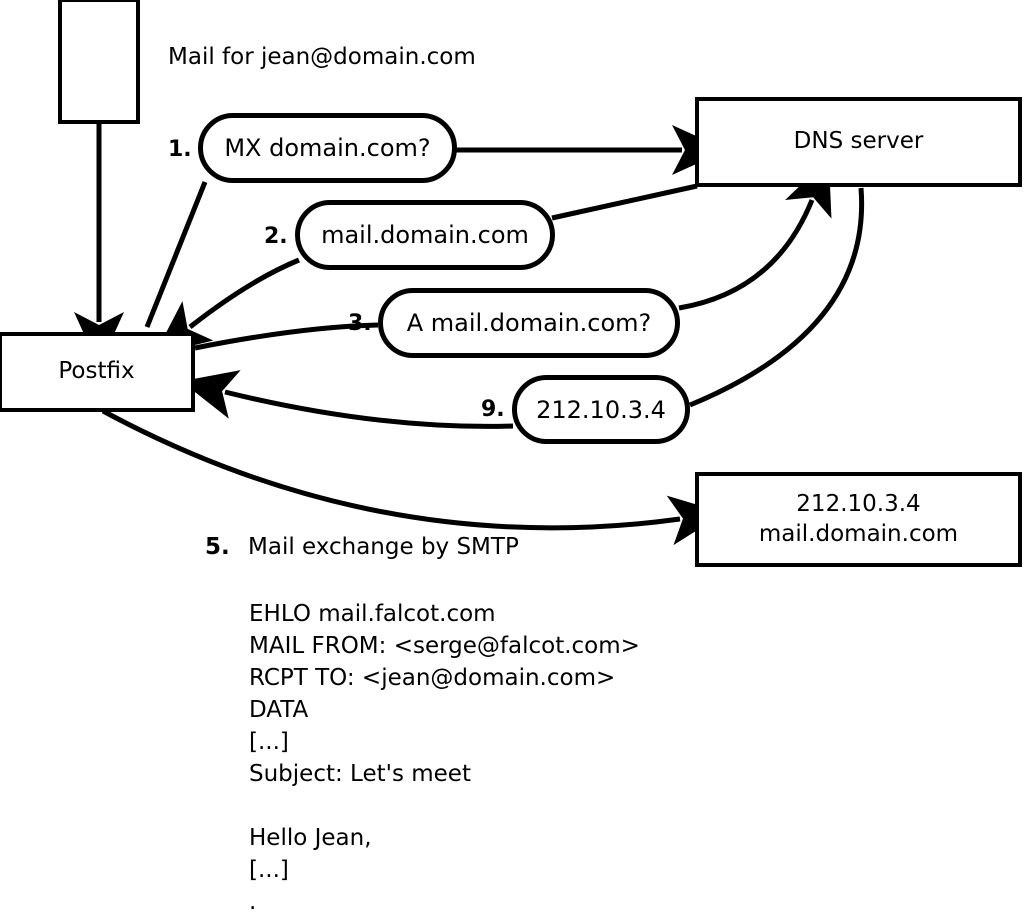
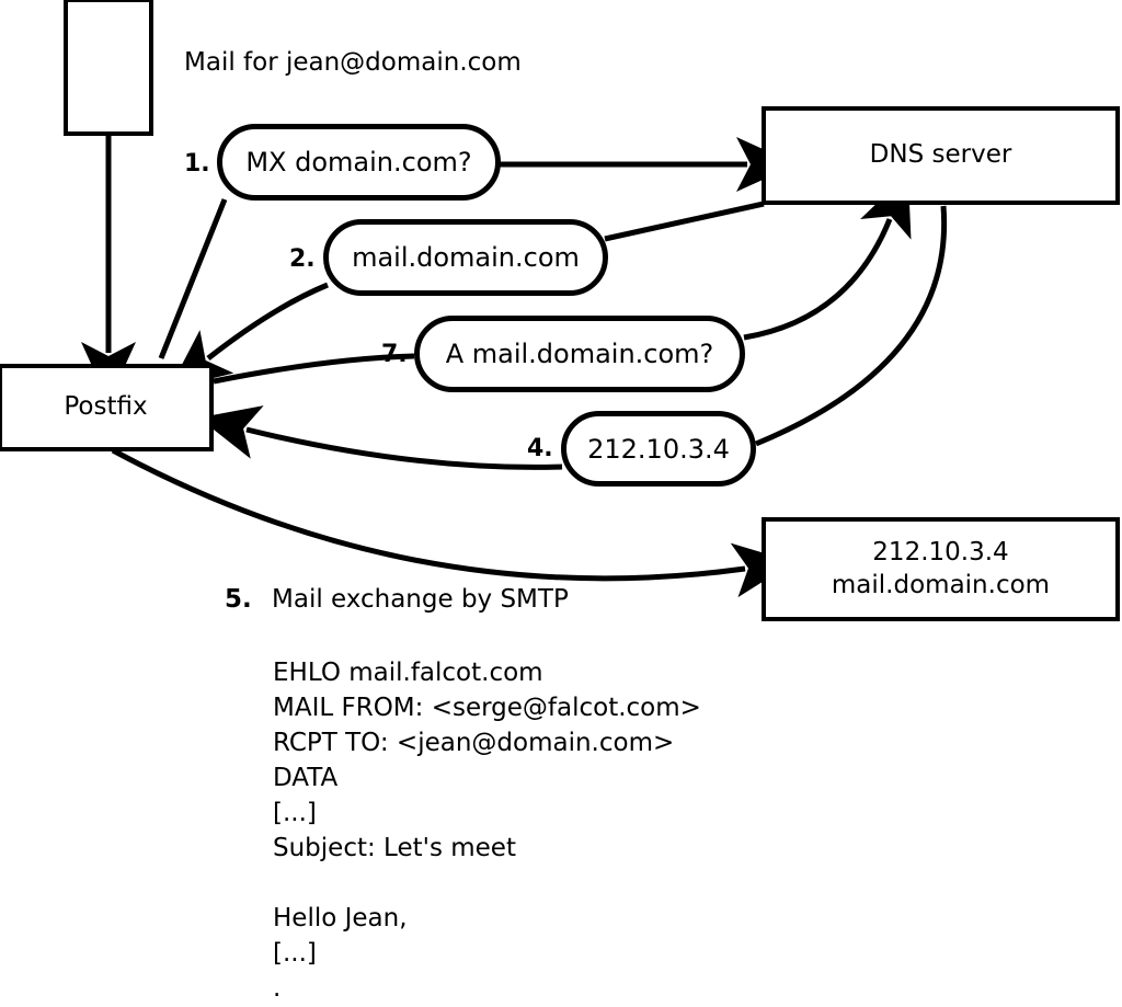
  Postfix
  DNS server
  212.10.3.4
  mail.domain.com
  Mail for jean@domain.com
  1.
  MX domain.com?
  2.
  mail.domain.com
- 3.
+ 7.
  A mail.domain.com?
- 9.
+ 4.
  212.10.3.4
  5.
  Mail exchange by SMTP
  EHLO mail.falcot.com
  MAIL FROM: <serge@falcot.com>
  RCPT TO: <jean@domain.com>
  DATA
  [...]
  Subject: Let's meet
  Hello Jean,
  [...]
  .
